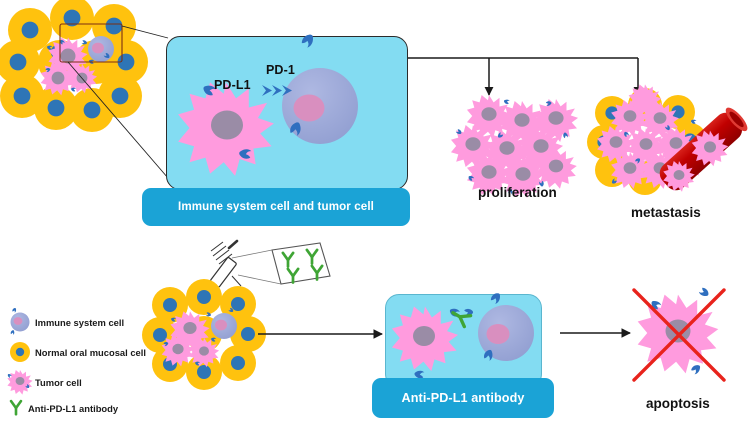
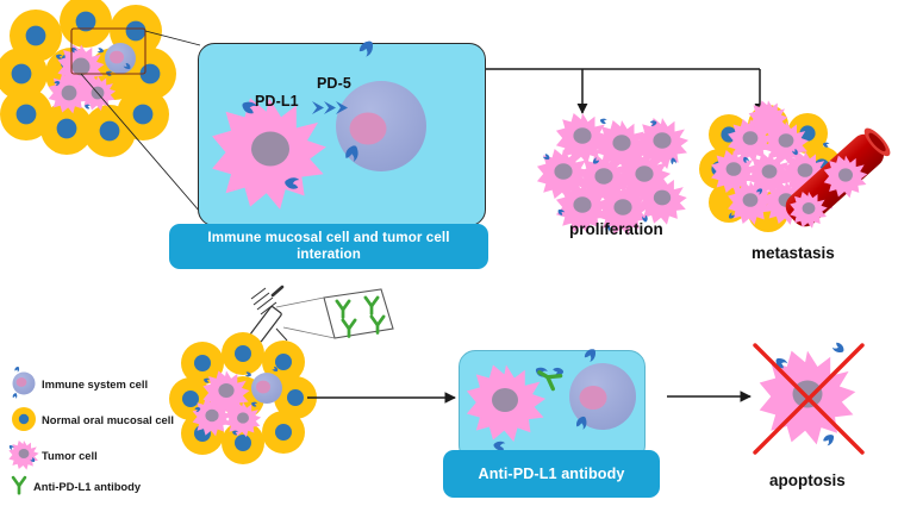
  PD-L1
- PD-1
+ PD-5
- Immune system cell and tumor cell
+ Immune mucosal cell and tumor cell
+ interation
  proliferation
  metastasis
  Anti-PD-L1 antibody
  apoptosis
  Immune system cell
  Normal oral mucosal cell
  Tumor cell
  Anti-PD-L1 antibody
